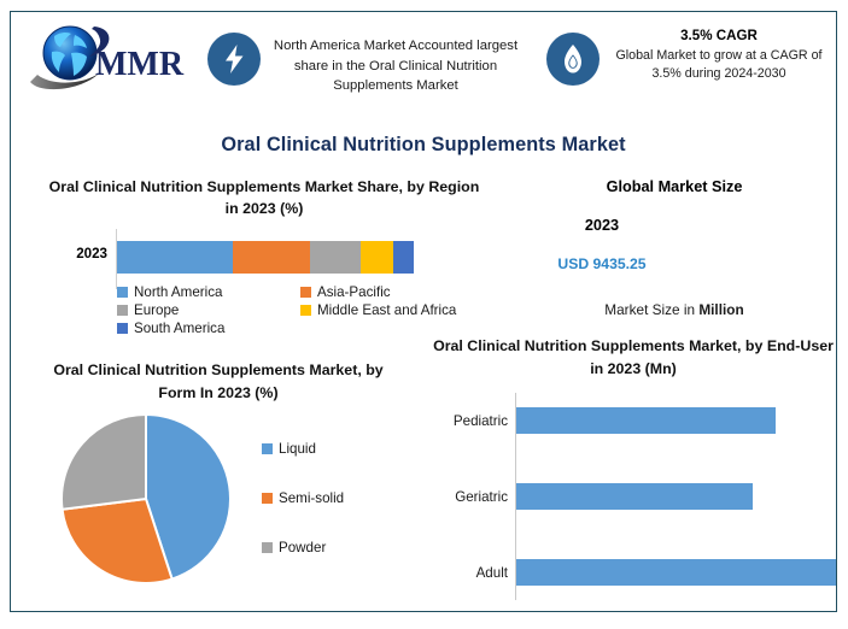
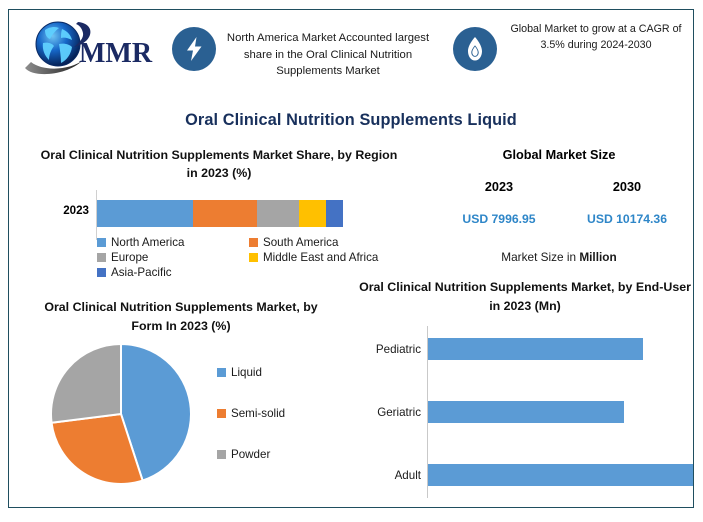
  MMR
  North America Market Accounted largest share in the Oral Clinical Nutrition Supplements Market
- 3.5% CAGR
  Global Market to grow at a CAGR of 3.5% during 2024-2030
- Oral Clinical Nutrition Supplements Market
+ Oral Clinical Nutrition Supplements Liquid
  Oral Clinical Nutrition Supplements Market Share, by Region in 2023 (%)
  2023
  North America
- Asia-Pacific
+ South America
  Europe
  Middle East and Africa
- South America
+ Asia-Pacific
  Global Market Size
  2023
- USD 9435.25
+ USD 7996.95
+ 2030
+ USD 10174.36
  Market Size in Million
  Oral Clinical Nutrition Supplements Market, by Form In 2023 (%)
  Liquid
  Semi-solid
  Powder
  Oral Clinical Nutrition Supplements Market, by End-User in 2023 (Mn)
  Pediatric
  Geriatric
  Adult
